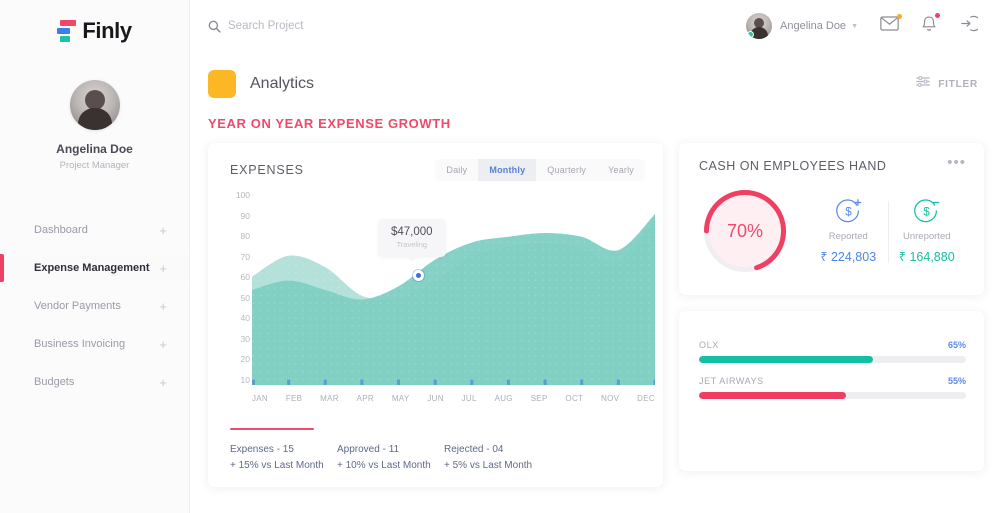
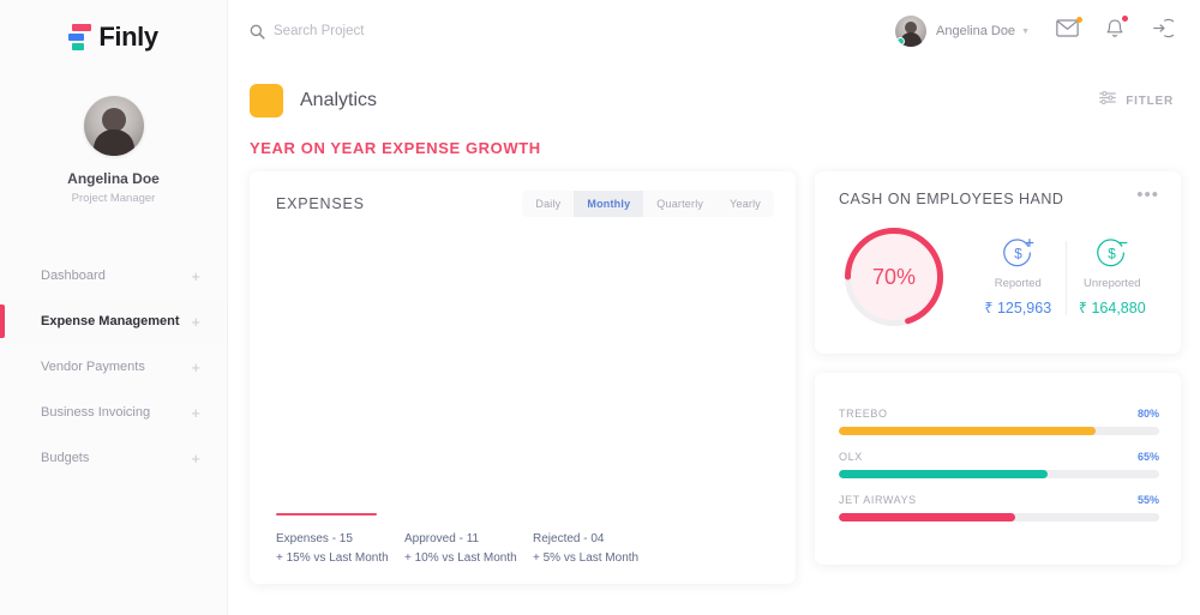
  Finly
  Angelina Doe
  Project Manager
  Dashboard
  +
  Expense Management
  +
  Vendor Payments
  +
  Business Invoicing
  +
  Budgets
  +
  Search Project
  Angelina Doe
  Analytics
  FITLER
  YEAR ON YEAR EXPENSE GROWTH
  EXPENSES
  Daily
  Monthly
  Quarterly
  Yearly
- 100
- 90
- 80
- 70
- 60
- 50
- 40
- 30
- 20
- 10
- JAN
- FEB
- MAR
- APR
- MAY
- JUN
- JUL
- AUG
- SEP
- OCT
- NOV
- DEC
- $47,000
- Traveling
  Expenses - 15
  + 15% vs Last Month
  Approved - 11
  + 10% vs Last Month
  Rejected - 04
  + 5% vs Last Month
  CASH ON EMPLOYEES HAND
  •••
  70%
  $
  Reported
- ₹ 224,803
+ ₹ 125,963
  $
  Unreported
  ₹ 164,880
+ TREEBO
+ 80%
  OLX
  65%
  JET AIRWAYS
  55%
